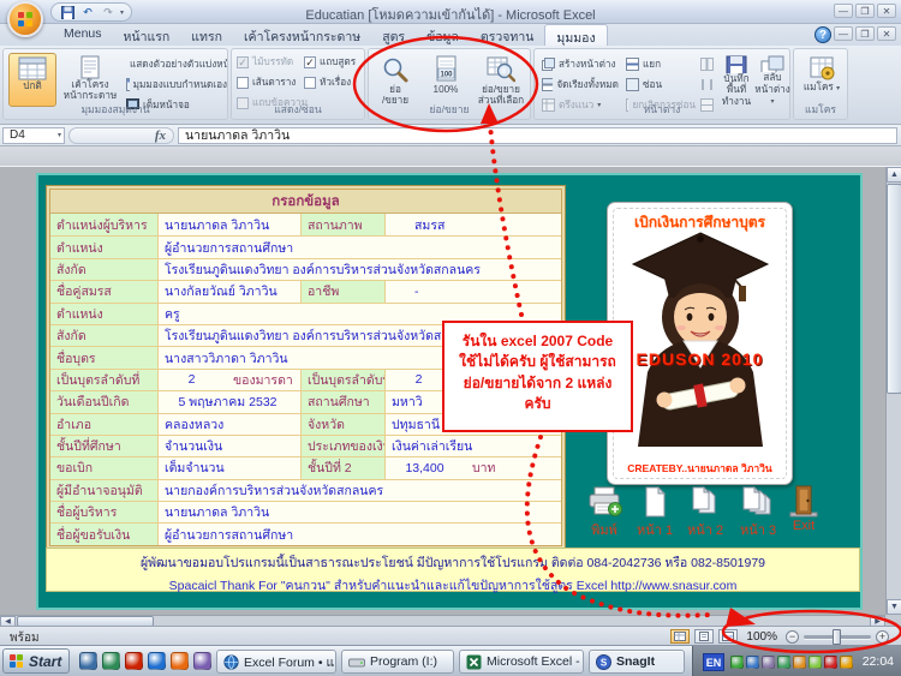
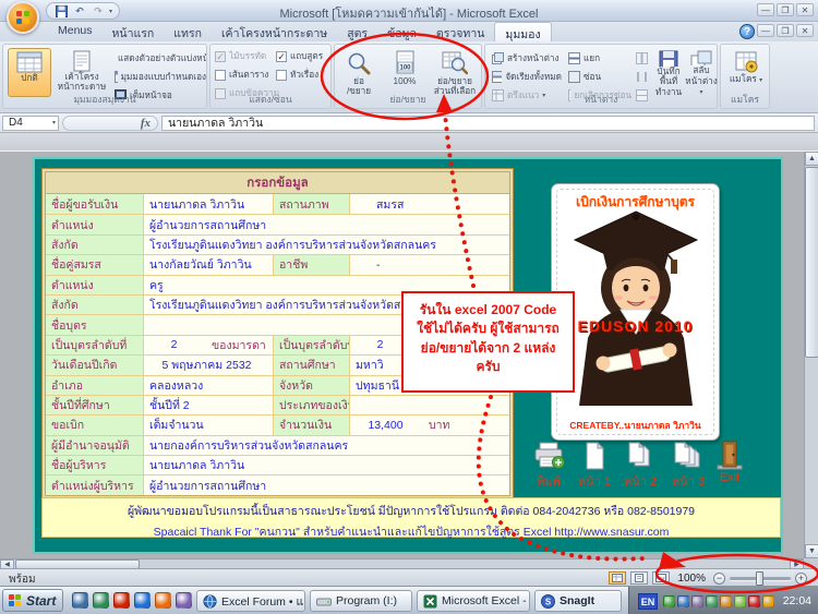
  ↶
  ↷
- Educatian [โหมดความเข้ากันได้] - Microsoft Excel
+ Microsoft [โหมดความเข้ากันได้] - Microsoft Excel
  —
  ❐
  ✕
  Menus
  หน้าแรก
  แทรก
  เค้าโครงหน้ากระดาษ
  สูตร
  ตรวจทาน
  มุมมอง
  ?
  —
  ❐
  ✕
  ปกติ
  เค้าโครง
  หน้ากระดาษ
  แสดงตัวอย่างตัวแบ่งหน้
  มุมมองแบบกำหนดเอง
  เต็มหน้าจอ
  มุมมองสมุดงาน
  ✓
  ไม้บรรทัด
  เส้นตาราง
  แถบข้อความ
  ✓
  แถบสูตร
  หัวเรื่อง
  แสดง/ซ่อน
  ย่อ
  /ขยาย
  100%
  ย่อ/ขยาย
  ส่วนที่เลือก
  ย่อ/ขยาย
  สร้างหน้าต่าง
  จัดเรียงทั้งหมด
  ตรึงแนว
  แยก
  ซ่อน
  ยกเลิกการซ่อน
  บันทึกพื้นที่
  ทำงาน
  สลับ
  หน้าต่าง
  หน้าต่าง
  แมโคร
  แมโคร
  D4
  fx
  นายนภาดล วิภาวิน
  กรอกข้อมูล
- ตำแหน่งผู้บริหาร
+ ชื่อผู้ขอรับเงิน
  นายนภาดล วิภาวิน
  สถานภาพ
  สมรส
  ตำแหน่ง
  ผู้อำนวยการสถานศึกษา
  สังกัด
  โรงเรียนภูดินแดงวิทยา องค์การบริหารส่วนจังหวัดสกลนคร
  ชื่อคู่สมรส
  นางกัลยวัณย์ วิภาวิน
  อาชีพ
  -
  ตำแหน่ง
  ครู
  สังกัด
  โรงเรียนภูดินแดงวิทยา องค์การบริหารส่วนจังหวัดส
  ชื่อบุตร
- นางสาววิภาดา วิภาวิน
  เป็นบุตรลำดับที่
  2
  ของมารดา
  เป็นบุตรลำดับ
  2
  วันเดือนปีเกิด
  5 พฤษภาคม 2532
  สถานศึกษา
  มหาวิ
  อำเภอ
  คลองหลวง
  จังหวัด
  ปทุมธานี
  ชั้นปีที่ศึกษา
- จำนวนเงิน
+ ชั้นปีที่ 2
  ประเภทของเงิ
- เงินค่าเล่าเรียน
  ขอเบิก
  เต็มจำนวน
- ชั้นปีที่ 2
+ จำนวนเงิน
  13,400
  บาท
  ผู้มีอำนาจอนุมัติ
  นายกองค์การบริหารส่วนจังหวัดสกลนคร
  ชื่อผู้บริหาร
  นายนภาดล วิภาวิน
- ชื่อผู้ขอรับเงิน
+ ตำแหน่งผู้บริหาร
  ผู้อำนวยการสถานศึกษา
  เบิกเงินการศึกษาบุตร
  EDUSON 2010
  CREATEBY..นายนภาดล วิภาวิน
  พิมพ์
  หน้า 1
  หน้า 2
  หน้า 3
  Exit
  ผู้พัฒนาขอมอบโปรแกรมนี้เป็นสาธารณะประโยชน์ มีปัญหาการใช้โปรแกรม ติดต่อ 084-2042736 หรือ 082-8501979
  Spacaicl Thank For "คนกวน" สำหรับคำแนะนำและแก้ไขปัญหาการใช้สูตร Excel http://www.snasur.com
  พร้อม
  100%
  −
  +
  Start
  Excel Forum • แ
  Program (I:)
  Microsoft Excel -
  S
  SnagIt
  EN
  22:04
  รันใน excel 2007 Code
  ใช้ไม่ได้ครับ ผู้ใช้สามารถ
  ย่อ/ขยายได้จาก 2 แหล่ง
  ครับ
